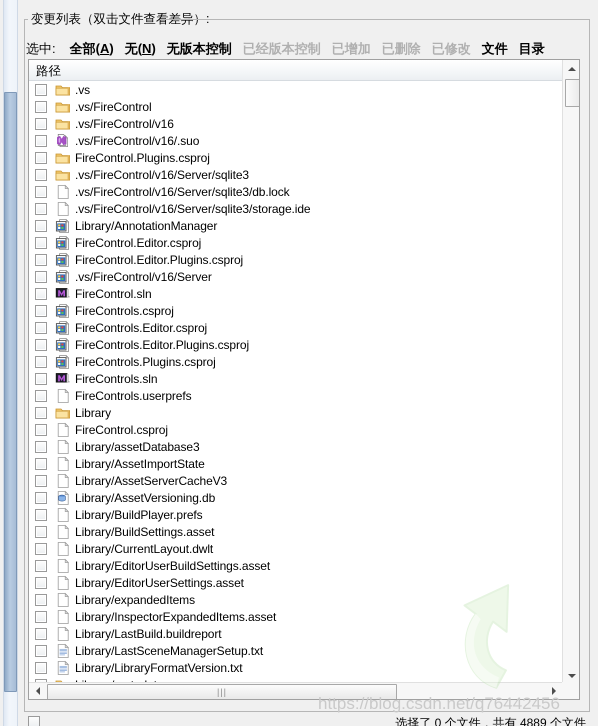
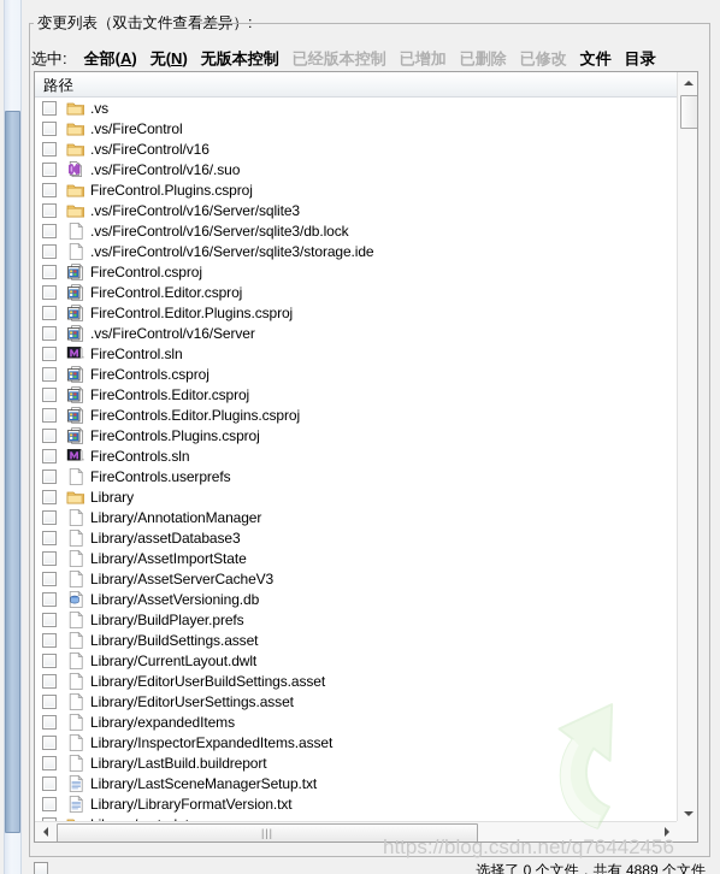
  选中:
  全部(A) 无(N) 无版本控制 已经版本控制 已增加 已删除 已修改 文件 目录
  路径
  .vs
  .vs/FireControl
  .vs/FireControl/v16
  .vs/FireControl/v16/.suo
  FireControl.Plugins.csproj
  .vs/FireControl/v16/Server/sqlite3
  .vs/FireControl/v16/Server/sqlite3/db.lock
  .vs/FireControl/v16/Server/sqlite3/storage.ide
- Library/AnnotationManager
+ FireControl.csproj
  FireControl.Editor.csproj
  FireControl.Editor.Plugins.csproj
  .vs/FireControl/v16/Server
  FireControl.sln
  FireControls.csproj
  FireControls.Editor.csproj
  FireControls.Editor.Plugins.csproj
  FireControls.Plugins.csproj
  FireControls.sln
  FireControls.userprefs
  Library
- FireControl.csproj
+ Library/AnnotationManager
  Library/assetDatabase3
  Library/AssetImportState
  Library/AssetServerCacheV3
  Library/AssetVersioning.db
  Library/BuildPlayer.prefs
  Library/BuildSettings.asset
  Library/CurrentLayout.dwlt
  Library/EditorUserBuildSettings.asset
  Library/EditorUserSettings.asset
  Library/expandedItems
  Library/InspectorExpandedItems.asset
  Library/LastBuild.buildreport
  Library/LastSceneManagerSetup.txt
  Library/LibraryFormatVersion.txt
  |||
  https://blog.csdn.net/q76442456
  选择了 0 个文件，共有 4889 个文件
